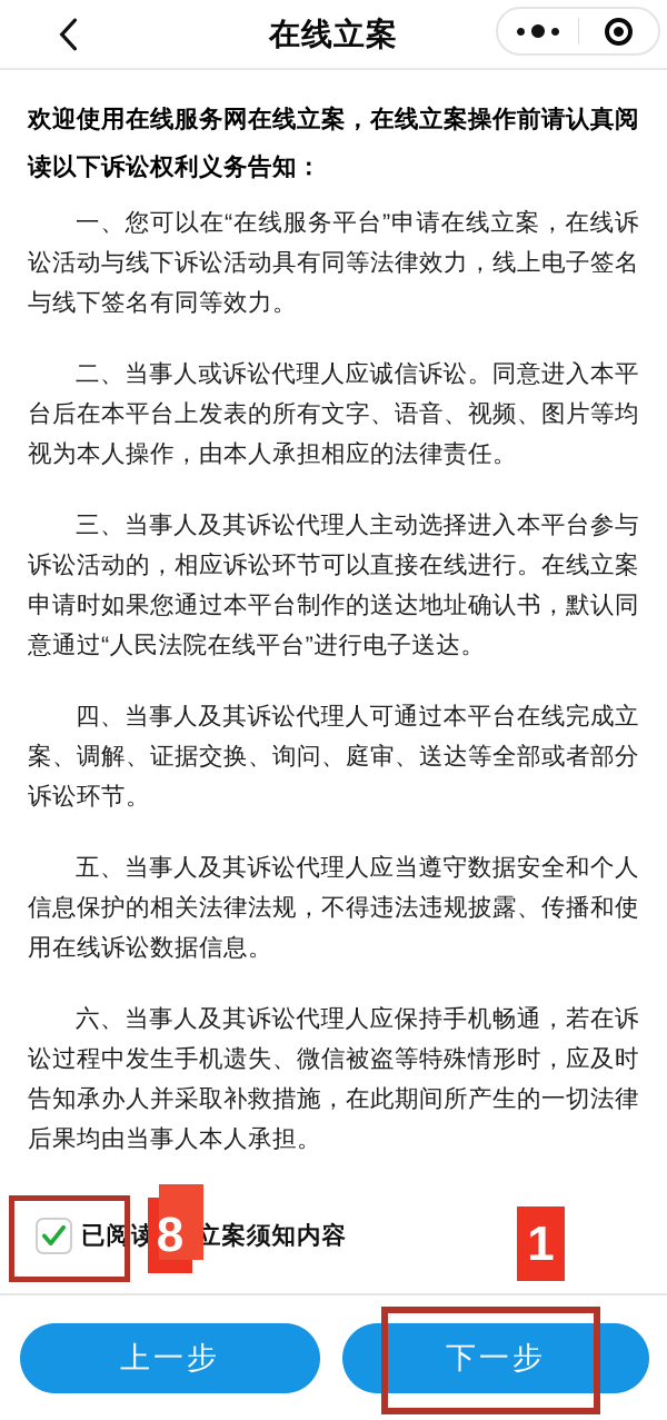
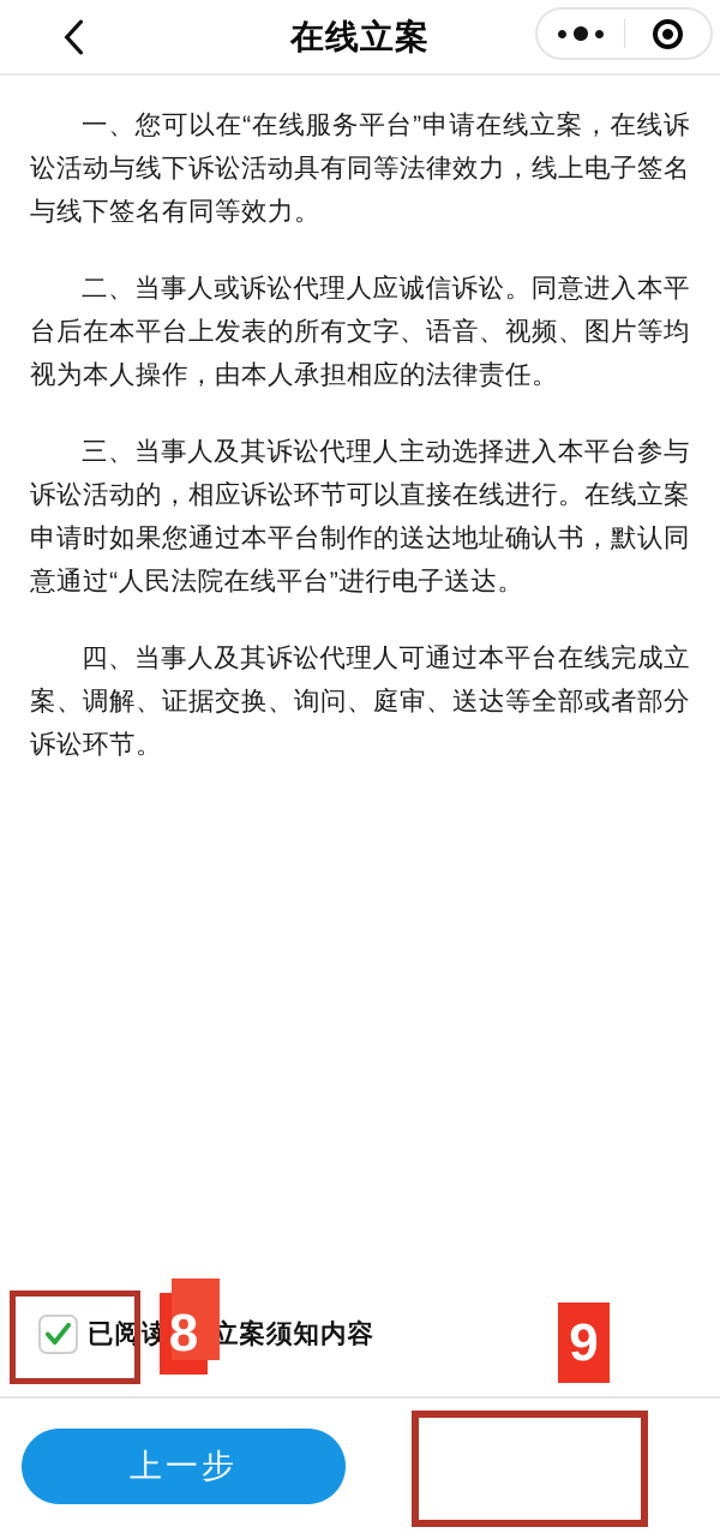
  在线立案
- 欢迎使用在线服务网在线立案，在线立案操作前请认真阅读以下诉讼权利义务告知：
  一、您可以在“在线服务平台”申请在线立案，在线诉讼活动与线下诉讼活动具有同等法律效力，线上电子签名与线下签名有同等效力。
  二、当事人或诉讼代理人应诚信诉讼。同意进入本平台后在本平台上发表的所有文字、语音、视频、图片等均视为本人操作，由本人承担相应的法律责任。
  三、当事人及其诉讼代理人主动选择进入本平台参与诉讼活动的，相应诉讼环节可以直接在线进行。在线立案申请时如果您通过本平台制作的送达地址确认书，默认同意通过“人民法院在线平台”进行电子送达。
  四、当事人及其诉讼代理人可通过本平台在线完成立案、调解、证据交换、询问、庭审、送达等全部或者部分诉讼环节。
- 五、当事人及其诉讼代理人应当遵守数据安全和个人信息保护的相关法律法规，不得违法违规披露、传播和使用在线诉讼数据信息。
- 六、当事人及其诉讼代理人应保持手机畅通，若在诉讼过程中发生手机遗失、微信被盗等特殊情形时，应及时告知承办人并采取补救措施，在此期间所产生的一切法律后果均由当事人本人承担。
  已阅读
  立案须知内容
  上一步
- 下一步
  8
- 1
+ 9
